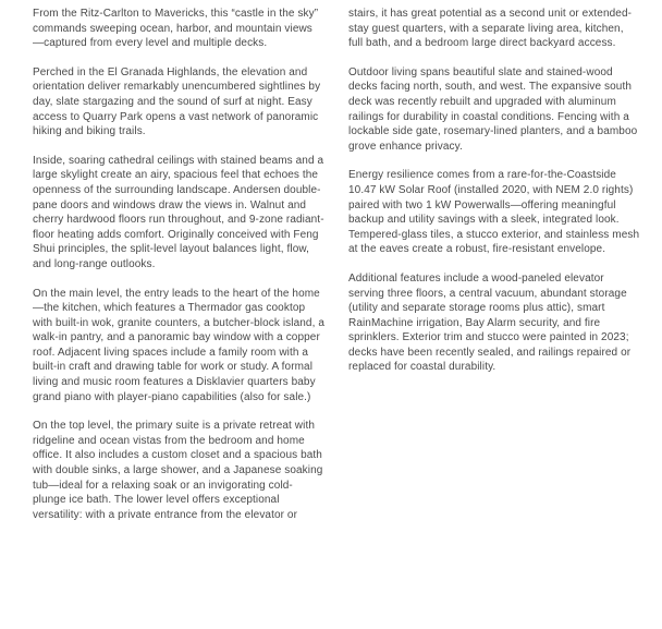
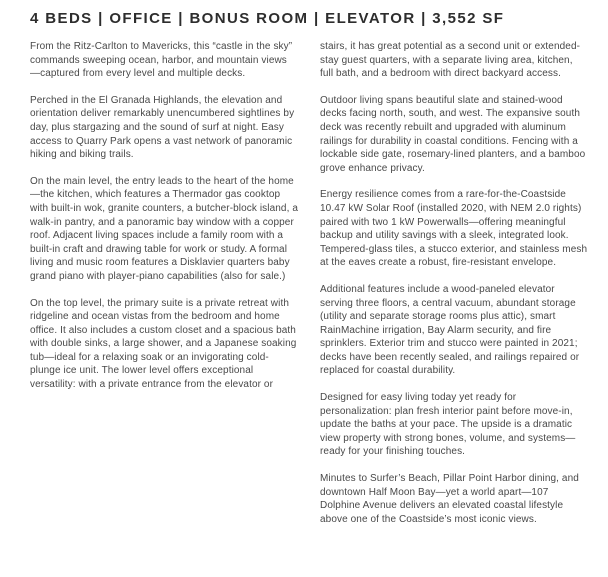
+ 4 BEDS | OFFICE | BONUS ROOM | ELEVATOR | 3,552 SF
  From the Ritz-Carlton to Mavericks, this “castle in the sky” commands sweeping ocean, harbor, and mountain views —captured from every level and multiple decks.
- Perched in the El Granada Highlands, the elevation and orientation deliver remarkably unencumbered sightlines by day, slate stargazing and the sound of surf at night. Easy access to Quarry Park opens a vast network of panoramic hiking and biking trails.
+ Perched in the El Granada Highlands, the elevation and orientation deliver remarkably unencumbered sightlines by day, plus stargazing and the sound of surf at night. Easy access to Quarry Park opens a vast network of panoramic hiking and biking trails.
- Inside, soaring cathedral ceilings with stained beams and a large skylight create an airy, spacious feel that echoes the openness of the surrounding landscape. Andersen double-pane doors and windows draw the views in. Walnut and cherry hardwood floors run throughout, and 9-zone radiant-floor heating adds comfort. Originally conceived with Feng Shui principles, the split-level layout balances light, flow, and long-range outlooks.
  On the main level, the entry leads to the heart of the home—the kitchen, which features a Thermador gas cooktop with built-in wok, granite counters, a butcher-block island, a walk-in pantry, and a panoramic bay window with a copper roof. Adjacent living spaces include a family room with a built-in craft and drawing table for work or study. A formal living and music room features a Disklavier quarters baby grand piano with player-piano capabilities (also for sale.)
- On the top level, the primary suite is a private retreat with ridgeline and ocean vistas from the bedroom and home office. It also includes a custom closet and a spacious bath with double sinks, a large shower, and a Japanese soaking tub—ideal for a relaxing soak or an invigorating cold-plunge ice bath. The lower level offers exceptional versatility: with a private entrance from the elevator or
+ On the top level, the primary suite is a private retreat with ridgeline and ocean vistas from the bedroom and home office. It also includes a custom closet and a spacious bath with double sinks, a large shower, and a Japanese soaking tub—ideal for a relaxing soak or an invigorating cold-plunge ice unit. The lower level offers exceptional versatility: with a private entrance from the elevator or
- stairs, it has great potential as a second unit or extended-stay guest quarters, with a separate living area, kitchen, full bath, and a bedroom large direct backyard access.
+ stairs, it has great potential as a second unit or extended-stay guest quarters, with a separate living area, kitchen, full bath, and a bedroom with direct backyard access.
  Outdoor living spans beautiful slate and stained-wood decks facing north, south, and west. The expansive south deck was recently rebuilt and upgraded with aluminum railings for durability in coastal conditions. Fencing with a lockable side gate, rosemary-lined planters, and a bamboo grove enhance privacy.
  Energy resilience comes from a rare-for-the-Coastside 10.47 kW Solar Roof (installed 2020, with NEM 2.0 rights) paired with two 1 kW Powerwalls—offering meaningful backup and utility savings with a sleek, integrated look. Tempered-glass tiles, a stucco exterior, and stainless mesh at the eaves create a robust, fire-resistant envelope.
- Additional features include a wood-paneled elevator serving three floors, a central vacuum, abundant storage (utility and separate storage rooms plus attic), smart RainMachine irrigation, Bay Alarm security, and fire sprinklers. Exterior trim and stucco were painted in 2023; decks have been recently sealed, and railings repaired or replaced for coastal durability.
+ Additional features include a wood-paneled elevator serving three floors, a central vacuum, abundant storage (utility and separate storage rooms plus attic), smart RainMachine irrigation, Bay Alarm security, and fire sprinklers. Exterior trim and stucco were painted in 2021; decks have been recently sealed, and railings repaired or replaced for coastal durability.
+ Designed for easy living today yet ready for personalization: plan fresh interior paint before move-in, update the baths at your pace. The upside is a dramatic view property with strong bones, volume, and systems—ready for your finishing touches.
+ Minutes to Surfer’s Beach, Pillar Point Harbor dining, and downtown Half Moon Bay—yet a world apart—107 Dolphine Avenue delivers an elevated coastal lifestyle above one of the Coastside’s most iconic views.
